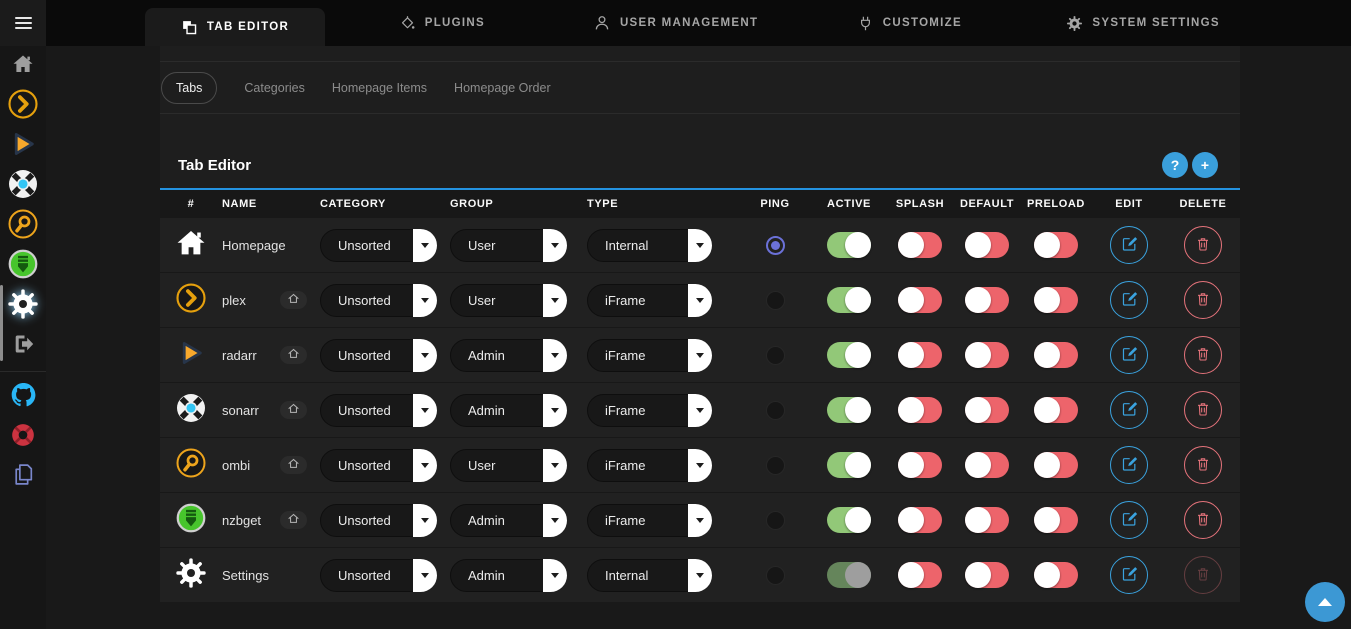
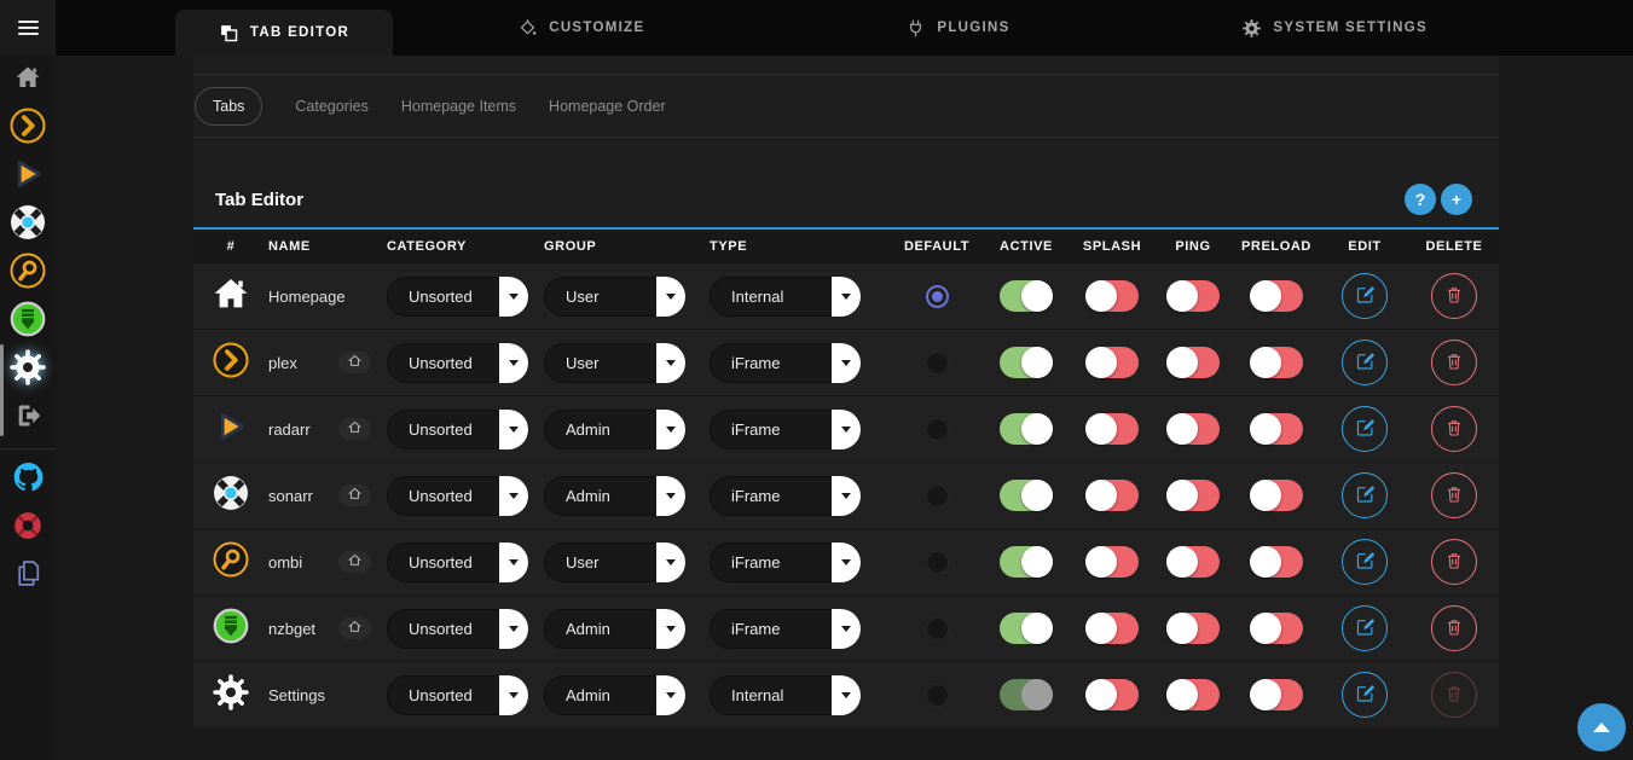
  TAB EDITOR
- PLUGINS
+ CUSTOMIZE
- USER MANAGEMENT
- CUSTOMIZE
+ PLUGINS
  SYSTEM SETTINGS
  Tabs
  Categories
  Homepage Items
  Homepage Order
  Tab Editor
  ?
  +
  #
  NAME
  CATEGORY
  GROUP
  TYPE
- PING
+ DEFAULT
  ACTIVE
  SPLASH
- DEFAULT
+ PING
  PRELOAD
  EDIT
  DELETE
  Homepage
  Unsorted
  User
  Internal
  plex
  Unsorted
  User
  iFrame
  radarr
  Unsorted
  Admin
  iFrame
  sonarr
  Unsorted
  Admin
  iFrame
  ombi
  Unsorted
  User
  iFrame
  nzbget
  Unsorted
  Admin
  iFrame
  Settings
  Unsorted
  Admin
  Internal
